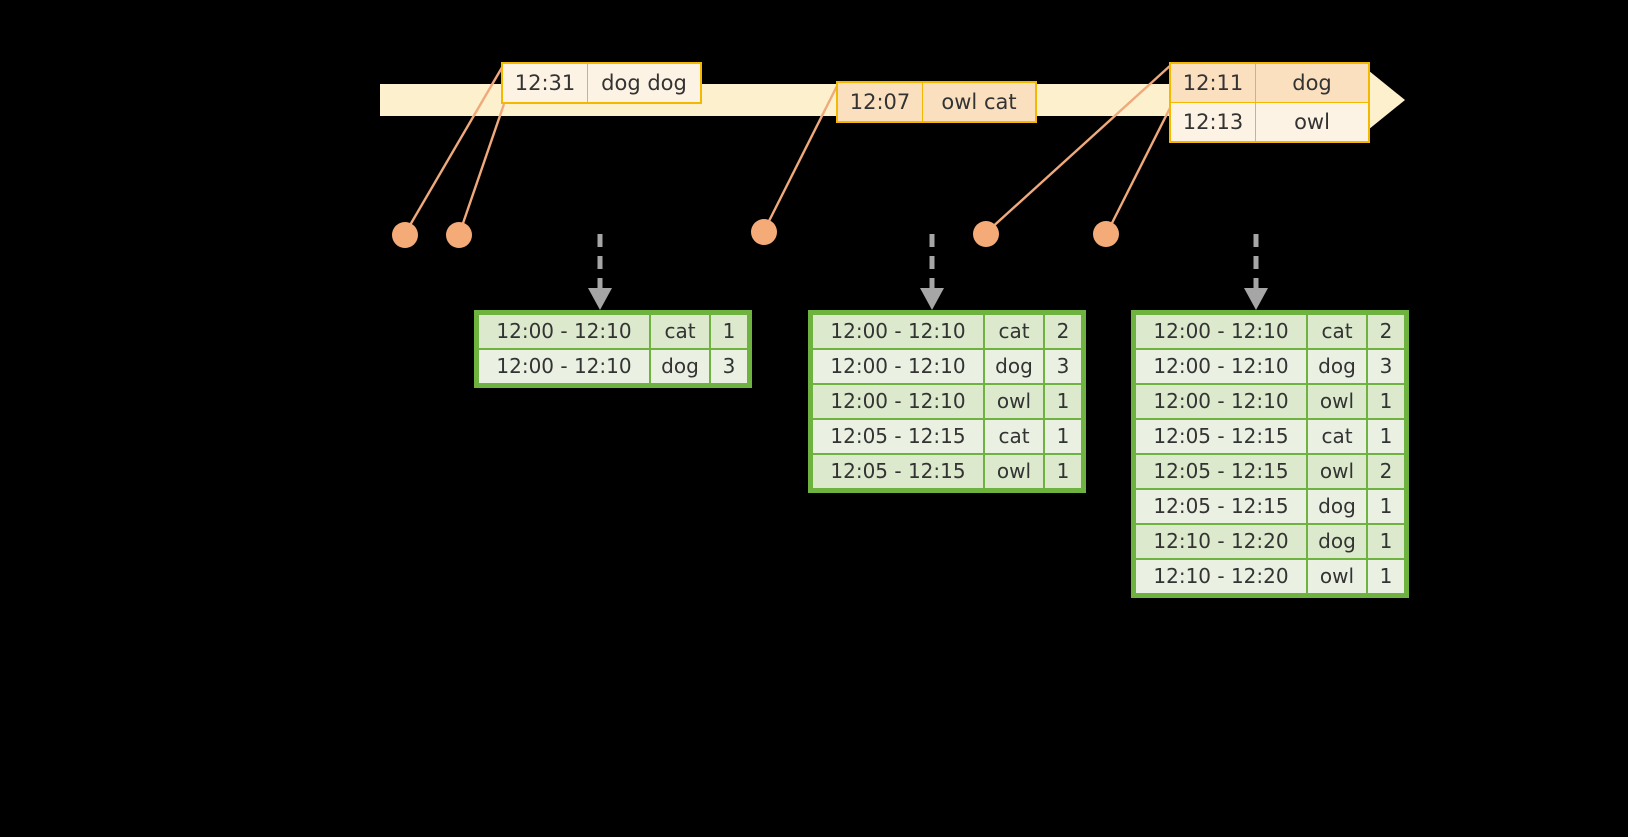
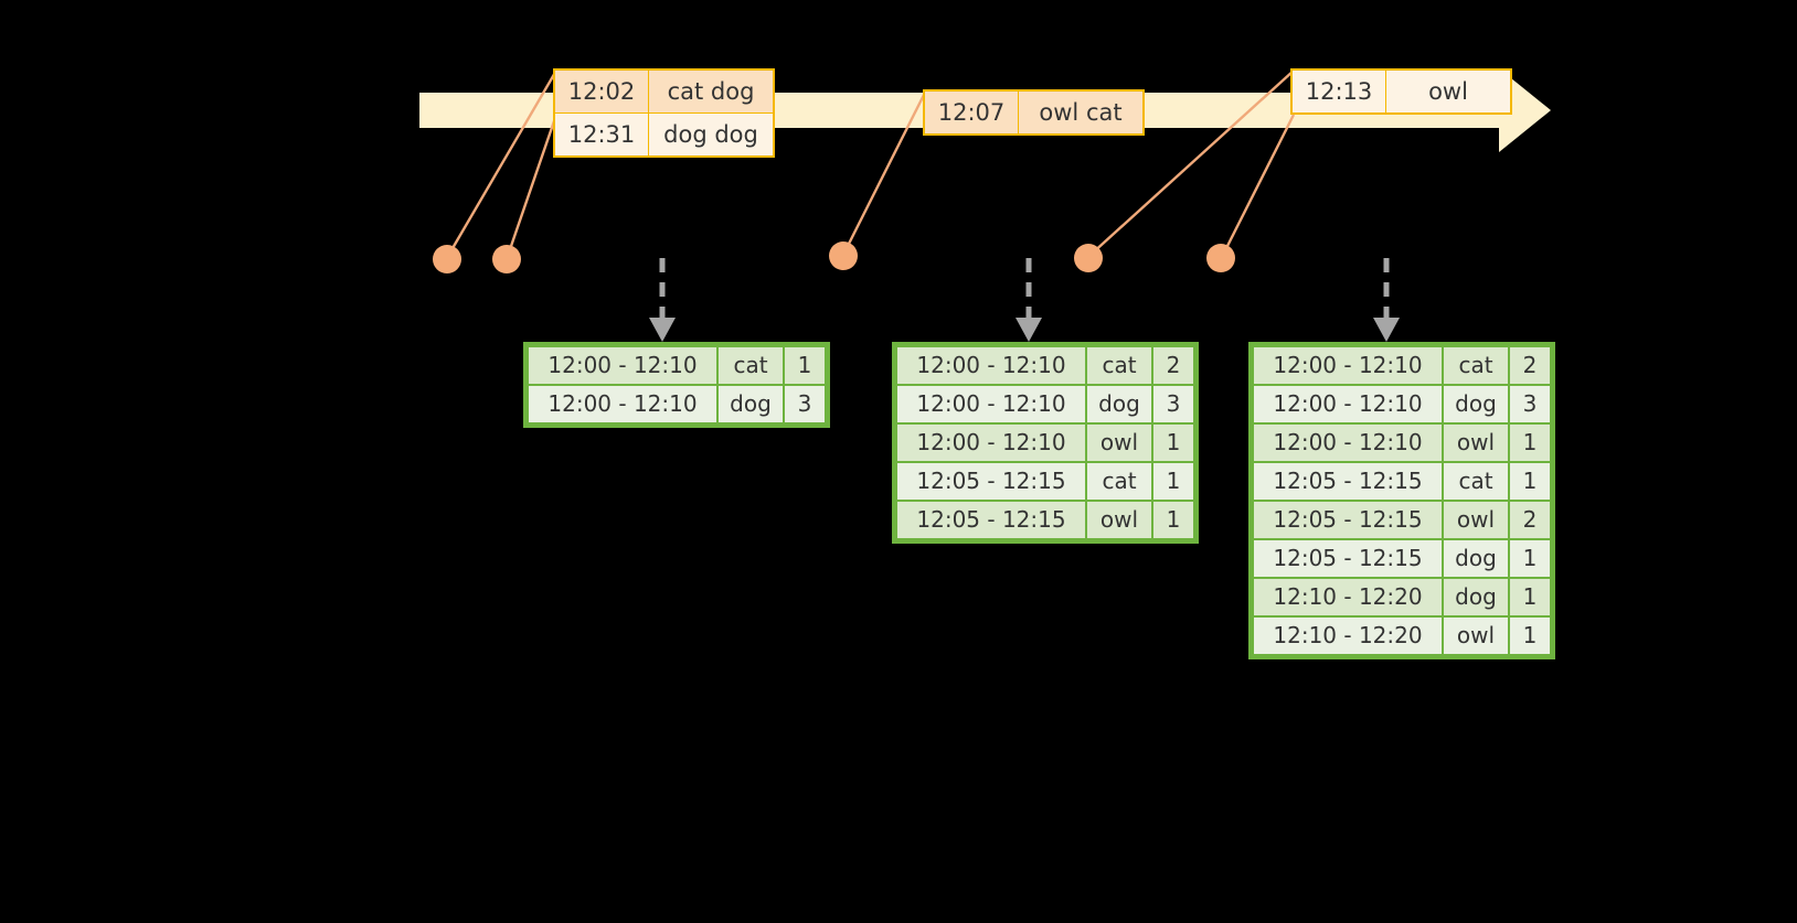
+ 12:02	cat dog
  12:31	dog dog
  12:07	owl cat
- 12:11	dog
  12:13	owl
  12:00 - 12:10	cat	1
  12:00 - 12:10	dog	3
  12:00 - 12:10	cat	2
  12:00 - 12:10	dog	3
  12:00 - 12:10	owl	1
  12:05 - 12:15	cat	1
  12:05 - 12:15	owl	1
  12:00 - 12:10	cat	2
  12:00 - 12:10	dog	3
  12:00 - 12:10	owl	1
  12:05 - 12:15	cat	1
  12:05 - 12:15	owl	2
  12:05 - 12:15	dog	1
  12:10 - 12:20	dog	1
  12:10 - 12:20	owl	1
